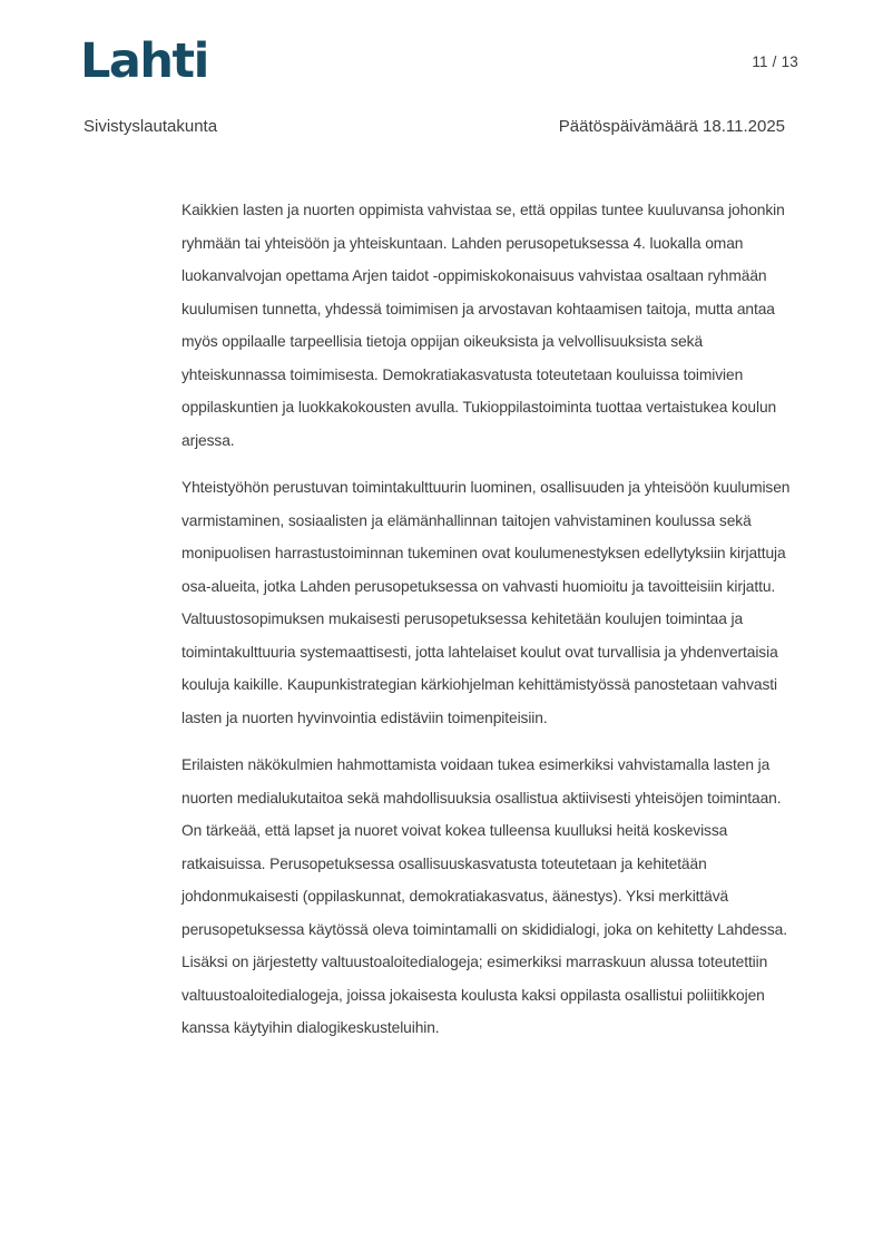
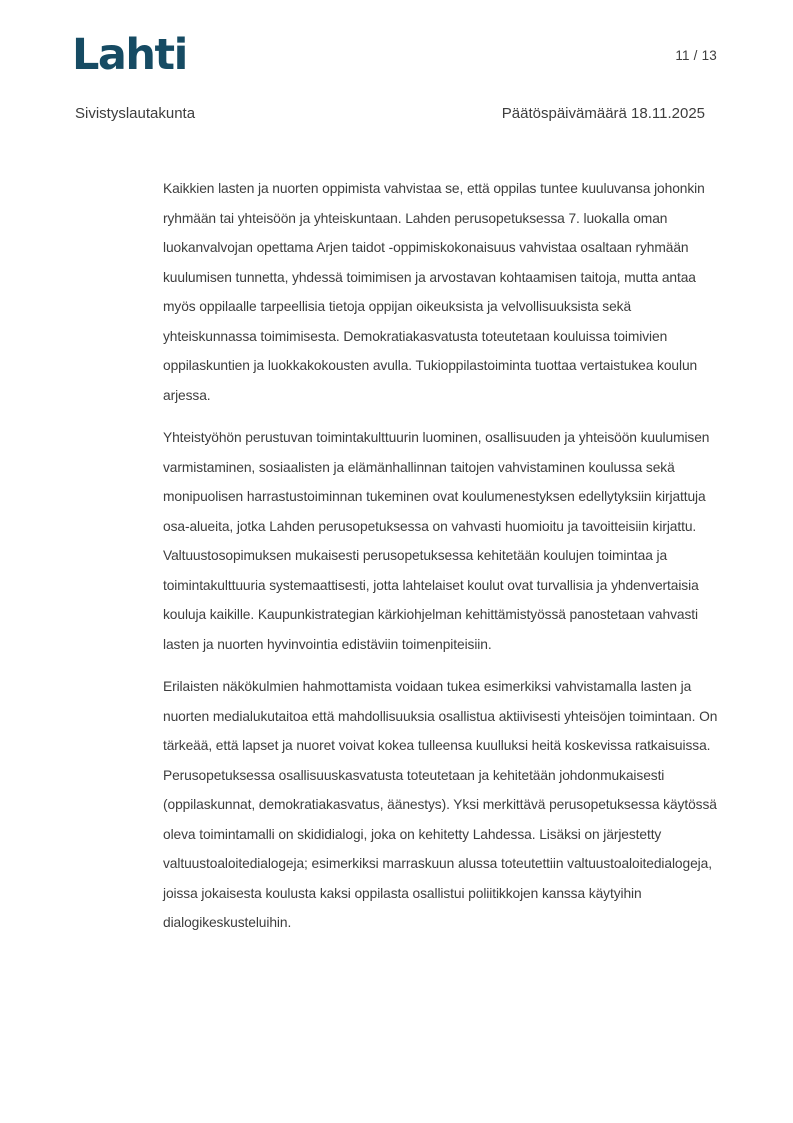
  Lahti
  11 / 13
  Sivistyslautakunta
  Päätöspäivämäärä 18.11.2025
- Kaikkien lasten ja nuorten oppimista vahvistaa se, että oppilas tuntee kuuluvansa johonkin ryhmään tai yhteisöön ja yhteiskuntaan. Lahden perusopetuksessa 4. luokalla oman luokanvalvojan opettama Arjen taidot -oppimiskokonaisuus vahvistaa osaltaan ryhmään kuulumisen tunnetta, yhdessä toimimisen ja arvostavan kohtaamisen taitoja, mutta antaa myös oppilaalle tarpeellisia tietoja oppijan oikeuksista ja velvollisuuksista sekä yhteiskunnassa toimimisesta. Demokratiakasvatusta toteutetaan kouluissa toimivien oppilaskuntien ja luokkakokousten avulla. Tukioppilastoiminta tuottaa vertaistukea koulun arjessa.
+ Kaikkien lasten ja nuorten oppimista vahvistaa se, että oppilas tuntee kuuluvansa johonkin ryhmään tai yhteisöön ja yhteiskuntaan. Lahden perusopetuksessa 7. luokalla oman luokanvalvojan opettama Arjen taidot -oppimiskokonaisuus vahvistaa osaltaan ryhmään kuulumisen tunnetta, yhdessä toimimisen ja arvostavan kohtaamisen taitoja, mutta antaa myös oppilaalle tarpeellisia tietoja oppijan oikeuksista ja velvollisuuksista sekä yhteiskunnassa toimimisesta. Demokratiakasvatusta toteutetaan kouluissa toimivien oppilaskuntien ja luokkakokousten avulla. Tukioppilastoiminta tuottaa vertaistukea koulun arjessa.
  Yhteistyöhön perustuvan toimintakulttuurin luominen, osallisuuden ja yhteisöön kuulumisen varmistaminen, sosiaalisten ja elämänhallinnan taitojen vahvistaminen koulussa sekä monipuolisen harrastustoiminnan tukeminen ovat koulumenestyksen edellytyksiin kirjattuja osa-alueita, jotka Lahden perusopetuksessa on vahvasti huomioitu ja tavoitteisiin kirjattu. Valtuustosopimuksen mukaisesti perusopetuksessa kehitetään koulujen toimintaa ja toimintakulttuuria systemaattisesti, jotta lahtelaiset koulut ovat turvallisia ja yhdenvertaisia kouluja kaikille. Kaupunkistrategian kärkiohjelman kehittämistyössä panostetaan vahvasti lasten ja nuorten hyvinvointia edistäviin toimenpiteisiin.
- Erilaisten näkökulmien hahmottamista voidaan tukea esimerkiksi vahvistamalla lasten ja nuorten medialukutaitoa sekä mahdollisuuksia osallistua aktiivisesti yhteisöjen toimintaan. On tärkeää, että lapset ja nuoret voivat kokea tulleensa kuulluksi heitä koskevissa ratkaisuissa. Perusopetuksessa osallisuuskasvatusta toteutetaan ja kehitetään johdonmukaisesti (oppilaskunnat, demokratiakasvatus, äänestys). Yksi merkittävä perusopetuksessa käytössä oleva toimintamalli on skididialogi, joka on kehitetty Lahdessa. Lisäksi on järjestetty valtuustoaloitedialogeja; esimerkiksi marraskuun alussa toteutettiin valtuustoaloitedialogeja, joissa jokaisesta koulusta kaksi oppilasta osallistui poliitikkojen kanssa käytyihin dialogikeskusteluihin.
+ Erilaisten näkökulmien hahmottamista voidaan tukea esimerkiksi vahvistamalla lasten ja nuorten medialukutaitoa että mahdollisuuksia osallistua aktiivisesti yhteisöjen toimintaan. On tärkeää, että lapset ja nuoret voivat kokea tulleensa kuulluksi heitä koskevissa ratkaisuissa. Perusopetuksessa osallisuuskasvatusta toteutetaan ja kehitetään johdonmukaisesti (oppilaskunnat, demokratiakasvatus, äänestys). Yksi merkittävä perusopetuksessa käytössä oleva toimintamalli on skididialogi, joka on kehitetty Lahdessa. Lisäksi on järjestetty valtuustoaloitedialogeja; esimerkiksi marraskuun alussa toteutettiin valtuustoaloitedialogeja, joissa jokaisesta koulusta kaksi oppilasta osallistui poliitikkojen kanssa käytyihin dialogikeskusteluihin.
